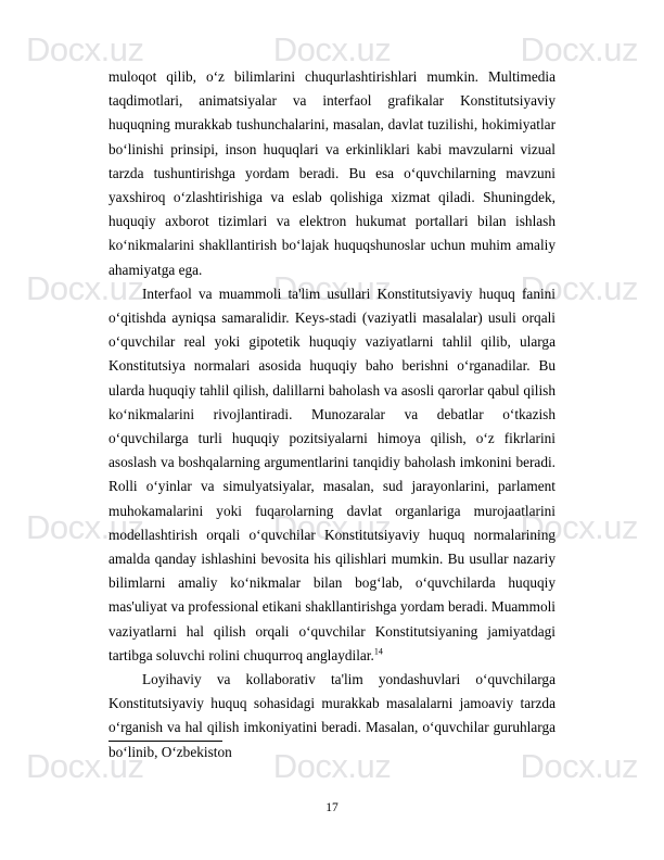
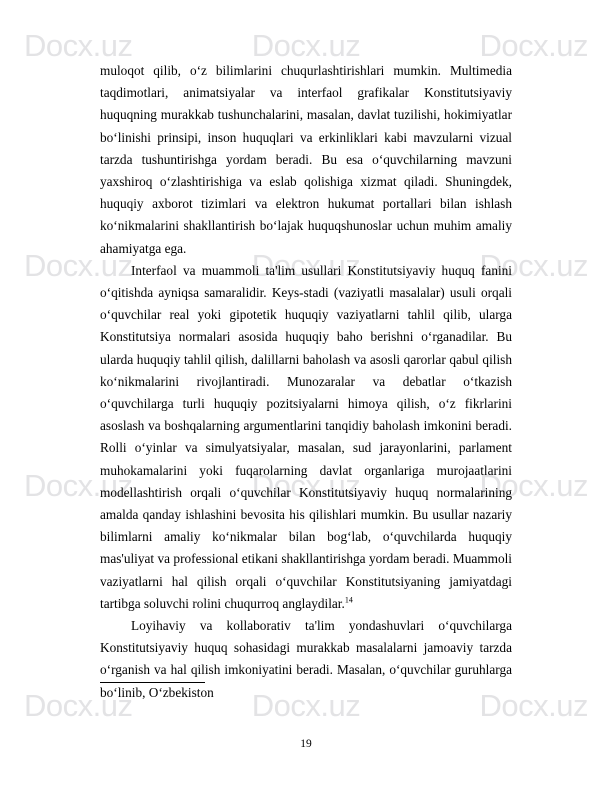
  Docx.uz
  Docx.uz
  Docx.uz
  Docx.uz
  Docx.uz
  Docx.uz
  Docx.uz
  Docx.uz
  Docx.uz
  Docx.uz
  Docx.uz
  Docx.uz
  muloqot qilib, o‘z bilimlarini chuqurlashtirishlari mumkin. Multimedia taqdimotlari, animatsiyalar va interfaol grafikalar Konstitutsiyaviy huquqning murakkab tushunchalarini, masalan, davlat tuzilishi, hokimiyatlar bo‘linishi prinsipi, inson huquqlari va erkinliklari kabi mavzularni vizual tarzda tushuntirishga yordam beradi. Bu esa o‘quvchilarning mavzuni yaxshiroq o‘zlashtirishiga va eslab qolishiga xizmat qiladi. Shuningdek, huquqiy axborot tizimlari va elektron hukumat portallari bilan ishlash ko‘nikmalarini shakllantirish bo‘lajak huquqshunoslar uchun muhim amaliy ahamiyatga ega.
  Interfaol va muammoli ta'lim usullari Konstitutsiyaviy huquq fanini o‘qitishda ayniqsa samaralidir. Keys-stadi (vaziyatli masalalar) usuli orqali o‘quvchilar real yoki gipotetik huquqiy vaziyatlarni tahlil qilib, ularga Konstitutsiya normalari asosida huquqiy baho berishni o‘rganadilar. Bu ularda huquqiy tahlil qilish, dalillarni baholash va asosli qarorlar qabul qilish ko‘nikmalarini rivojlantiradi. Munozaralar va debatlar o‘tkazish o‘quvchilarga turli huquqiy pozitsiyalarni himoya qilish, o‘z fikrlarini asoslash va boshqalarning argumentlarini tanqidiy baholash imkonini beradi. Rolli o‘yinlar va simulyatsiyalar, masalan, sud jarayonlarini, parlament muhokamalarini yoki fuqarolarning davlat organlariga murojaatlarini modellashtirish orqali o‘quvchilar Konstitutsiyaviy huquq normalarining amalda qanday ishlashini bevosita his qilishlari mumkin. Bu usullar nazariy bilimlarni amaliy ko‘nikmalar bilan bog‘lab, o‘quvchilarda huquqiy mas'uliyat va professional etikani shakllantirishga yordam beradi. Muammoli vaziyatlarni hal qilish orqali o‘quvchilar Konstitutsiyaning jamiyatdagi tartibga soluvchi rolini chuqurroq anglaydilar.14
  Loyihaviy va kollaborativ ta'lim yondashuvlari o‘quvchilarga Konstitutsiyaviy huquq sohasidagi murakkab masalalarni jamoaviy tarzda o‘rganish va hal qilish imkoniyatini beradi. Masalan, o‘quvchilar guruhlarga bo‘linib, O‘zbekiston
- 17
+ 19
